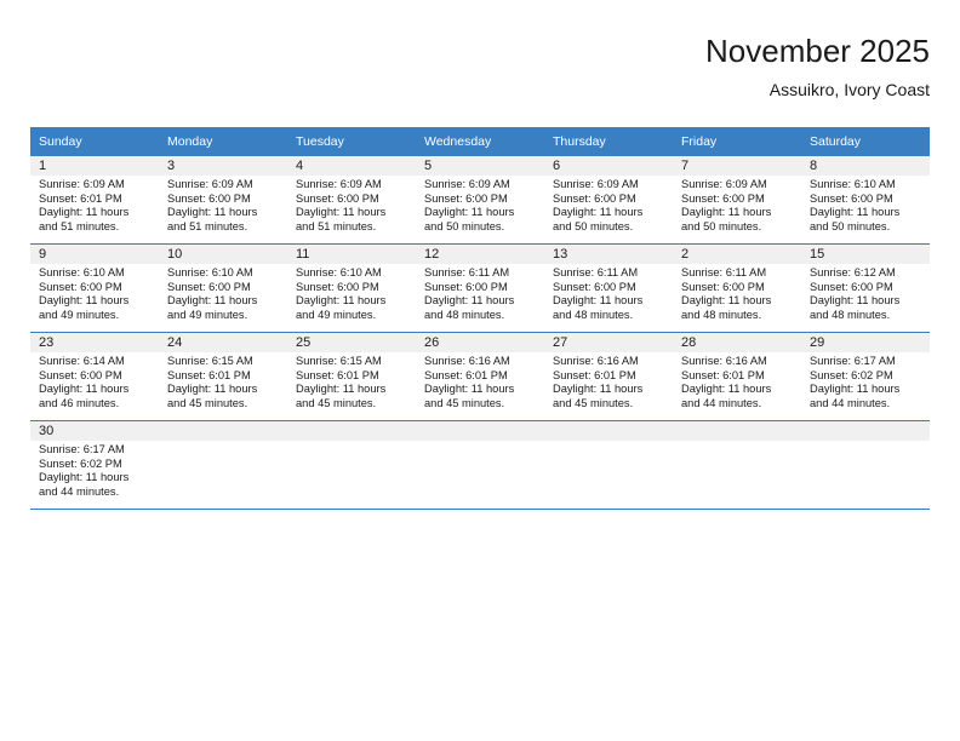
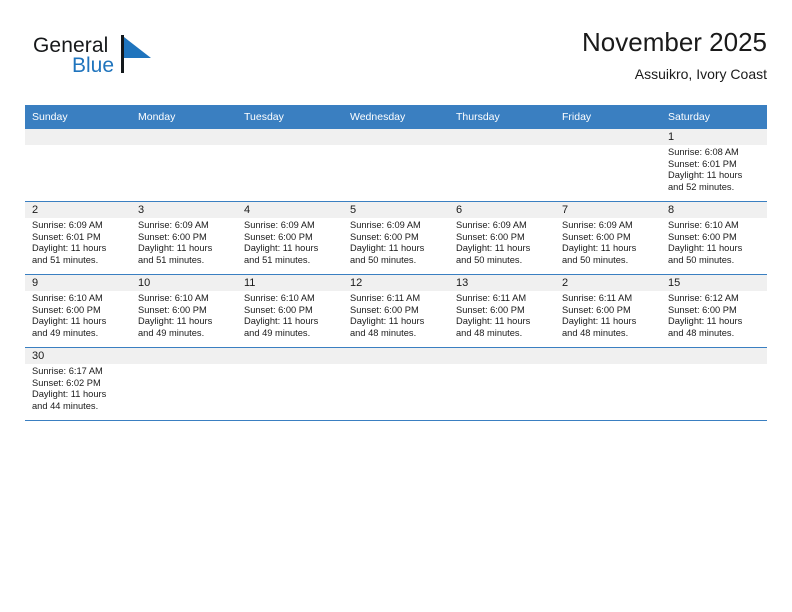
+ General
+ Blue
  November 2025
  Assuikro, Ivory Coast
  Sunday	Monday	Tuesday	Wednesday	Thursday	Friday	Saturday
+ 						1Sunrise: 6:08 AMSunset: 6:01 PMDaylight: 11 hoursand 52 minutes.
- 1Sunrise: 6:09 AMSunset: 6:01 PMDaylight: 11 hoursand 51 minutes.	3Sunrise: 6:09 AMSunset: 6:00 PMDaylight: 11 hoursand 51 minutes.	4Sunrise: 6:09 AMSunset: 6:00 PMDaylight: 11 hoursand 51 minutes.	5Sunrise: 6:09 AMSunset: 6:00 PMDaylight: 11 hoursand 50 minutes.	6Sunrise: 6:09 AMSunset: 6:00 PMDaylight: 11 hoursand 50 minutes.	7Sunrise: 6:09 AMSunset: 6:00 PMDaylight: 11 hoursand 50 minutes.	8Sunrise: 6:10 AMSunset: 6:00 PMDaylight: 11 hoursand 50 minutes.
+ 2Sunrise: 6:09 AMSunset: 6:01 PMDaylight: 11 hoursand 51 minutes.	3Sunrise: 6:09 AMSunset: 6:00 PMDaylight: 11 hoursand 51 minutes.	4Sunrise: 6:09 AMSunset: 6:00 PMDaylight: 11 hoursand 51 minutes.	5Sunrise: 6:09 AMSunset: 6:00 PMDaylight: 11 hoursand 50 minutes.	6Sunrise: 6:09 AMSunset: 6:00 PMDaylight: 11 hoursand 50 minutes.	7Sunrise: 6:09 AMSunset: 6:00 PMDaylight: 11 hoursand 50 minutes.	8Sunrise: 6:10 AMSunset: 6:00 PMDaylight: 11 hoursand 50 minutes.
  9Sunrise: 6:10 AMSunset: 6:00 PMDaylight: 11 hoursand 49 minutes.	10Sunrise: 6:10 AMSunset: 6:00 PMDaylight: 11 hoursand 49 minutes.	11Sunrise: 6:10 AMSunset: 6:00 PMDaylight: 11 hoursand 49 minutes.	12Sunrise: 6:11 AMSunset: 6:00 PMDaylight: 11 hoursand 48 minutes.	13Sunrise: 6:11 AMSunset: 6:00 PMDaylight: 11 hoursand 48 minutes.	2Sunrise: 6:11 AMSunset: 6:00 PMDaylight: 11 hoursand 48 minutes.	15Sunrise: 6:12 AMSunset: 6:00 PMDaylight: 11 hoursand 48 minutes.
- 23Sunrise: 6:14 AMSunset: 6:00 PMDaylight: 11 hoursand 46 minutes.	24Sunrise: 6:15 AMSunset: 6:01 PMDaylight: 11 hoursand 45 minutes.	25Sunrise: 6:15 AMSunset: 6:01 PMDaylight: 11 hoursand 45 minutes.	26Sunrise: 6:16 AMSunset: 6:01 PMDaylight: 11 hoursand 45 minutes.	27Sunrise: 6:16 AMSunset: 6:01 PMDaylight: 11 hoursand 45 minutes.	28Sunrise: 6:16 AMSunset: 6:01 PMDaylight: 11 hoursand 44 minutes.	29Sunrise: 6:17 AMSunset: 6:02 PMDaylight: 11 hoursand 44 minutes.
  30Sunrise: 6:17 AMSunset: 6:02 PMDaylight: 11 hoursand 44 minutes.
